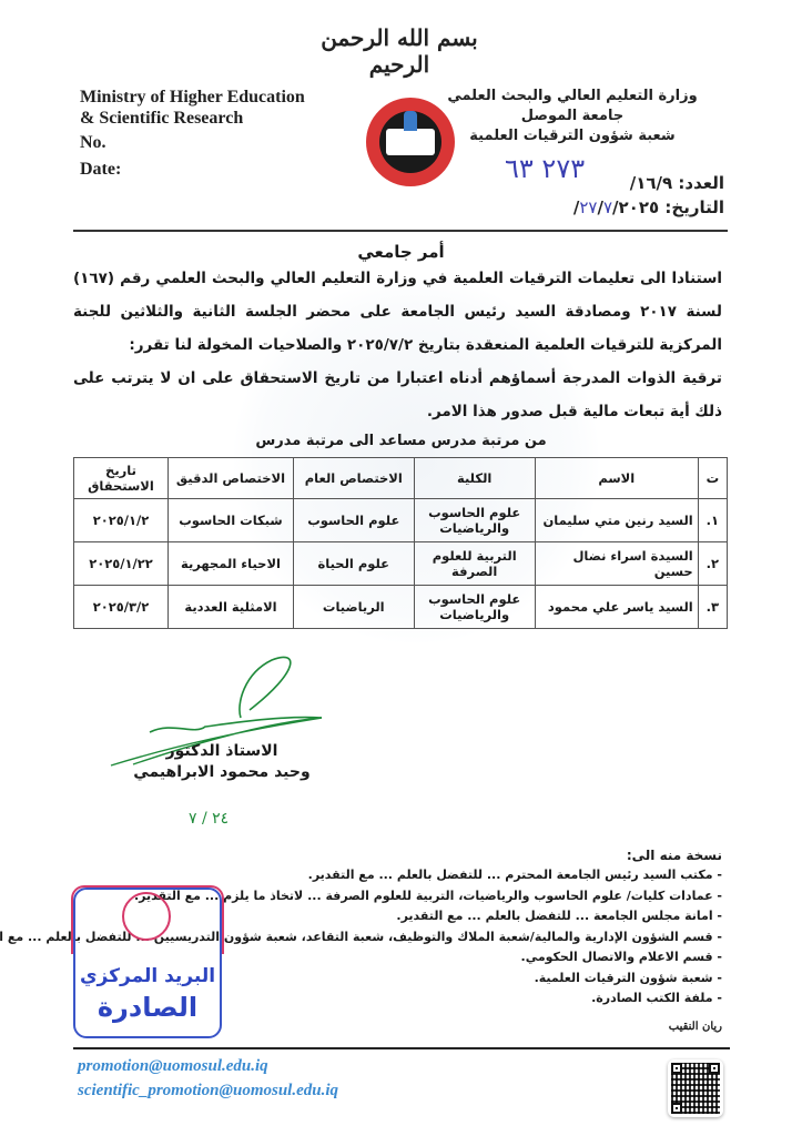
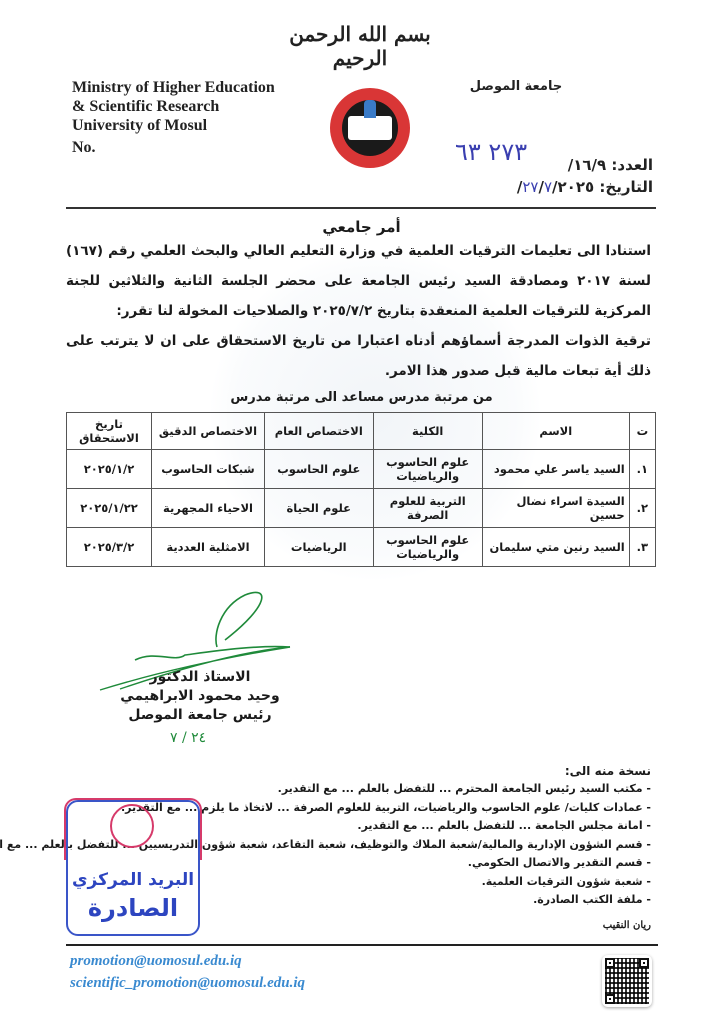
  بسم الله الرحمن الرحيم
  Ministry of Higher Education
  & Scientific Research
+ University of Mosul
  No.
- Date:
- وزارة التعليم العالي والبحث العلمي
  جامعة الموصل
- شعبة شؤون الترقيات العلمية
  ٢٧٣ ٦٣
  العدد: ١٦/٩/
  التاريخ: ٢٧/٧/٢٠٢٥/
  أمر جامعي
  استنادا الى تعليمات الترقيات العلمية في وزارة التعليم العالي والبحث العلمي رقم (١٦٧) لسنة ٢٠١٧ ومصادقة السيد رئيس الجامعة على محضر الجلسة الثانية والثلاثين للجنة المركزية للترقيات العلمية المنعقدة بتاريخ ٢٠٢٥/٧/٢ والصلاحيات المخولة لنا تقرر:
  ترقية الذوات المدرجة أسماؤهم أدناه اعتبارا من تاريخ الاستحقاق على ان لا يترتب على ذلك أية تبعات مالية قبل صدور هذا الامر.
  من مرتبة مدرس مساعد الى مرتبة مدرس
  ت	الاسم	الكلية	الاختصاص العام	الاختصاص الدقيق	تاريخ الاستحقاق
- ١.	السيد رنين متي سليمان	علوم الحاسوب والرياضيات	علوم الحاسوب	شبكات الحاسوب	٢٠٢٥/١/٢
+ ١.	السيد ياسر علي محمود	علوم الحاسوب والرياضيات	علوم الحاسوب	شبكات الحاسوب	٢٠٢٥/١/٢
  ٢.	السيدة اسراء نضال حسين	التربية للعلوم الصرفة	علوم الحياة	الاحياء المجهرية	٢٠٢٥/١/٢٢
- ٣.	السيد ياسر علي محمود	علوم الحاسوب والرياضيات	الرياضيات	الامثلية العددية	٢٠٢٥/٣/٢
+ ٣.	السيد رنين متي سليمان	علوم الحاسوب والرياضيات	الرياضيات	الامثلية العددية	٢٠٢٥/٣/٢
  الاستاذ الدكتور
  وحيد محمود الابراهيمي
+ رئيس جامعة الموصل
  ٢٤ / ٧
  نسخة منه الى:
  - مكتب السيد رئيس الجامعة المحترم ... للتفضل بالعلم ... مع التقدير.
  - عمادات كليات/ علوم الحاسوب والرياضيات، التربية للعلوم الصرفة ... لاتخاذ ما يلزم ... مع التقدير.
  - امانة مجلس الجامعة ... للتفضل بالعلم ... مع التقدير.
  - قسم الشؤون الإدارية والمالية/شعبة الملاك والتوظيف، شعبة التقاعد، شعبة شؤون التدريسيين ... للتفضل بالعلم ... مع ا
- - قسم الاعلام والاتصال الحكومي.
+ - قسم التقدير والاتصال الحكومي.
  - شعبة شؤون الترقيات العلمية.
  - ملفة الكتب الصادرة.
  ريان النقيب
  البريد المركزي
  الصادرة
  promotion@uomosul.edu.iq
  scientific_promotion@uomosul.edu.iq
